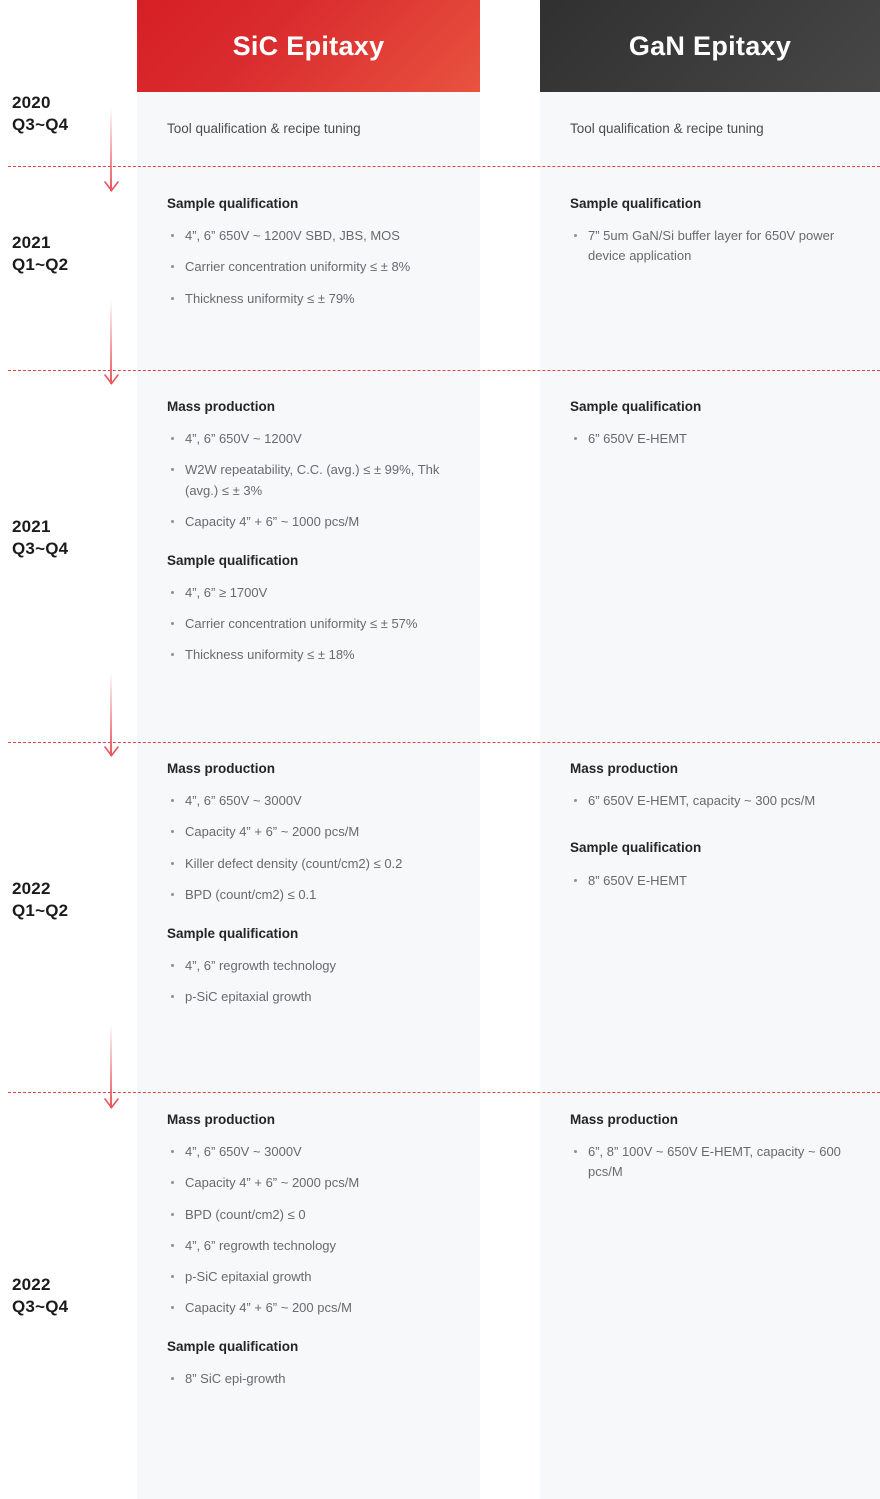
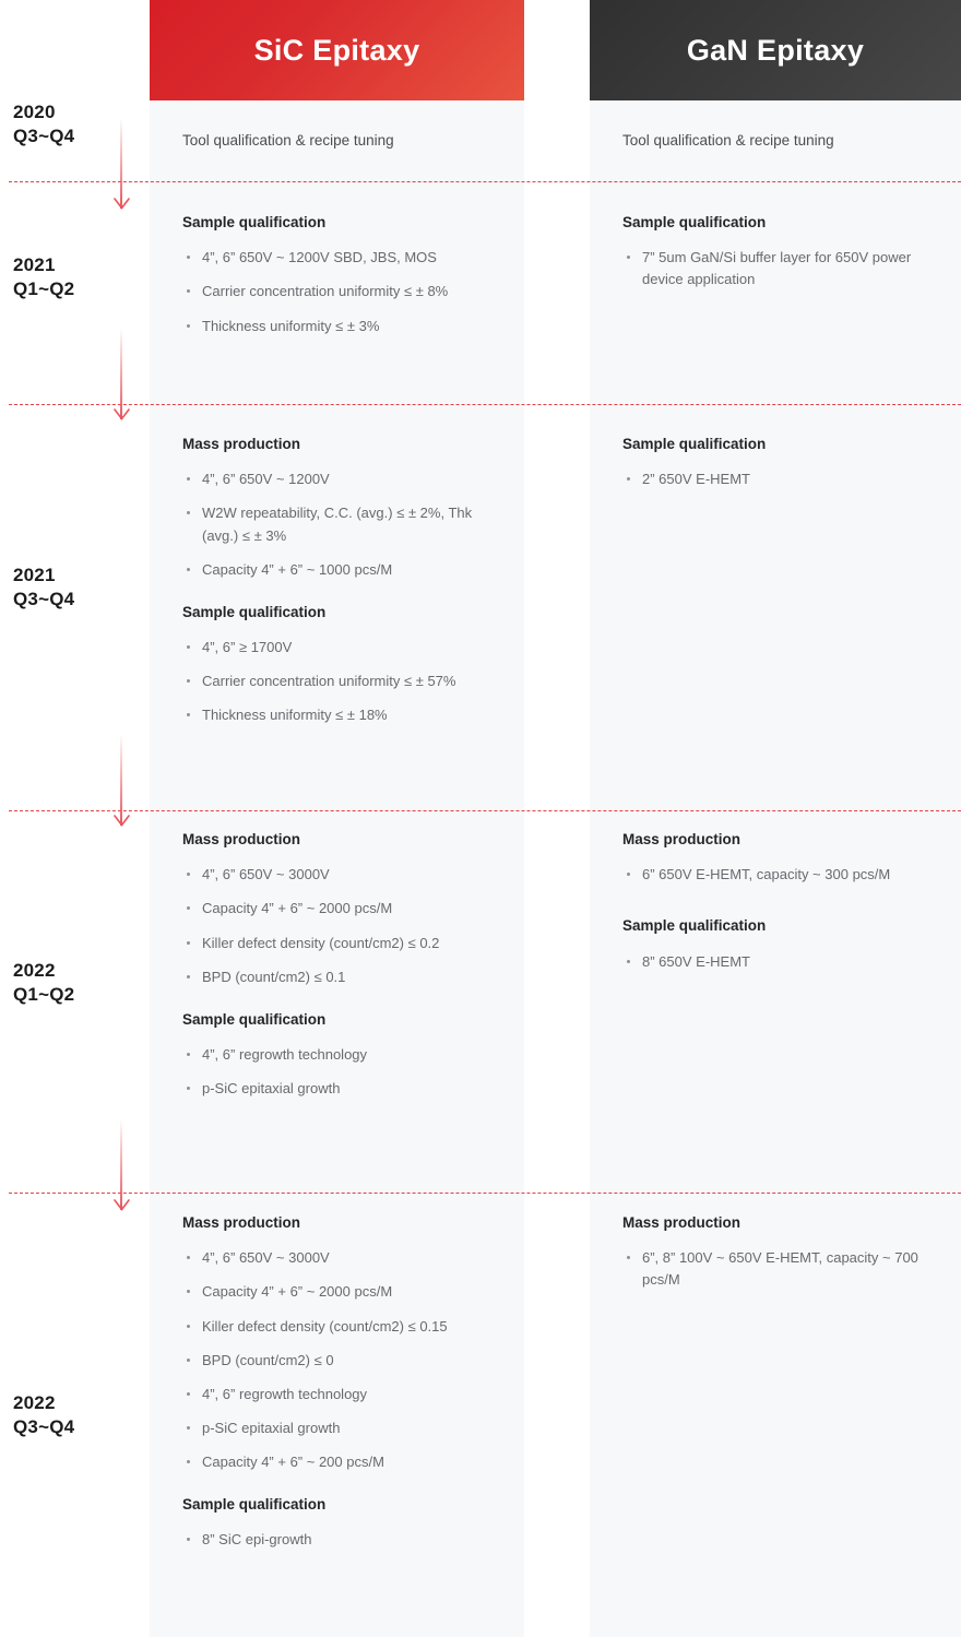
  SiC Epitaxy
  GaN Epitaxy
  2020
  Q3~Q4
  Tool qualification & recipe tuning
  Tool qualification & recipe tuning
  2021
  Q1~Q2
  Sample qualification
  4”, 6” 650V ~ 1200V SBD, JBS, MOS
  Carrier concentration uniformity ≤ ± 8%
- Thickness uniformity ≤ ± 79%
+ Thickness uniformity ≤ ± 3%
  Sample qualification
  7” 5um GaN/Si buffer layer for 650V power device application
  2021
  Q3~Q4
  Mass production
  4”, 6” 650V ~ 1200V
- W2W repeatability, C.C. (avg.) ≤ ± 99%, Thk (avg.) ≤ ± 3%
+ W2W repeatability, C.C. (avg.) ≤ ± 2%, Thk (avg.) ≤ ± 3%
  Capacity 4” + 6” ~ 1000 pcs/M
  Sample qualification
  4”, 6” ≥ 1700V
  Carrier concentration uniformity ≤ ± 57%
  Thickness uniformity ≤ ± 18%
  Sample qualification
- 6” 650V E-HEMT
+ 2” 650V E-HEMT
  2022
  Q1~Q2
  Mass production
  4”, 6” 650V ~ 3000V
  Capacity 4” + 6” ~ 2000 pcs/M
  Killer defect density (count/cm2) ≤ 0.2
  BPD (count/cm2) ≤ 0.1
  Sample qualification
  4”, 6” regrowth technology
  p-SiC epitaxial growth
  Mass production
  6” 650V E-HEMT, capacity ~ 300 pcs/M
  Sample qualification
  8” 650V E-HEMT
  2022
  Q3~Q4
  Mass production
  4”, 6” 650V ~ 3000V
  Capacity 4” + 6” ~ 2000 pcs/M
+ Killer defect density (count/cm2) ≤ 0.15
  BPD (count/cm2) ≤ 0
  4”, 6” regrowth technology
  p-SiC epitaxial growth
  Capacity 4” + 6” ~ 200 pcs/M
  Sample qualification
  8” SiC epi-growth
  Mass production
- 6”, 8” 100V ~ 650V E-HEMT, capacity ~ 600 pcs/M
+ 6”, 8” 100V ~ 650V E-HEMT, capacity ~ 700 pcs/M
